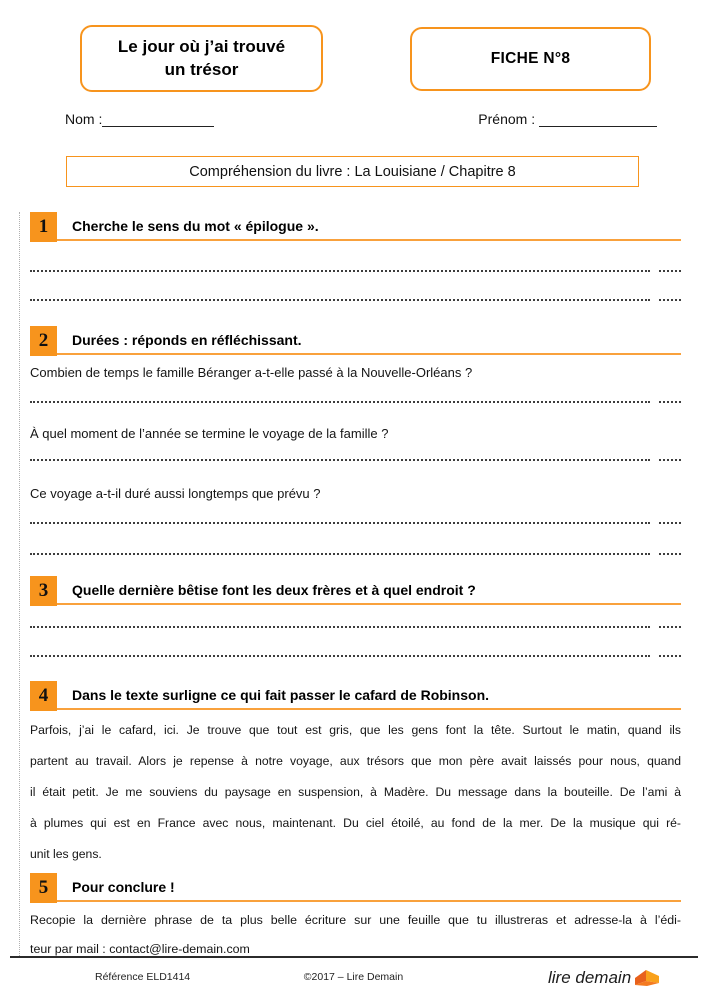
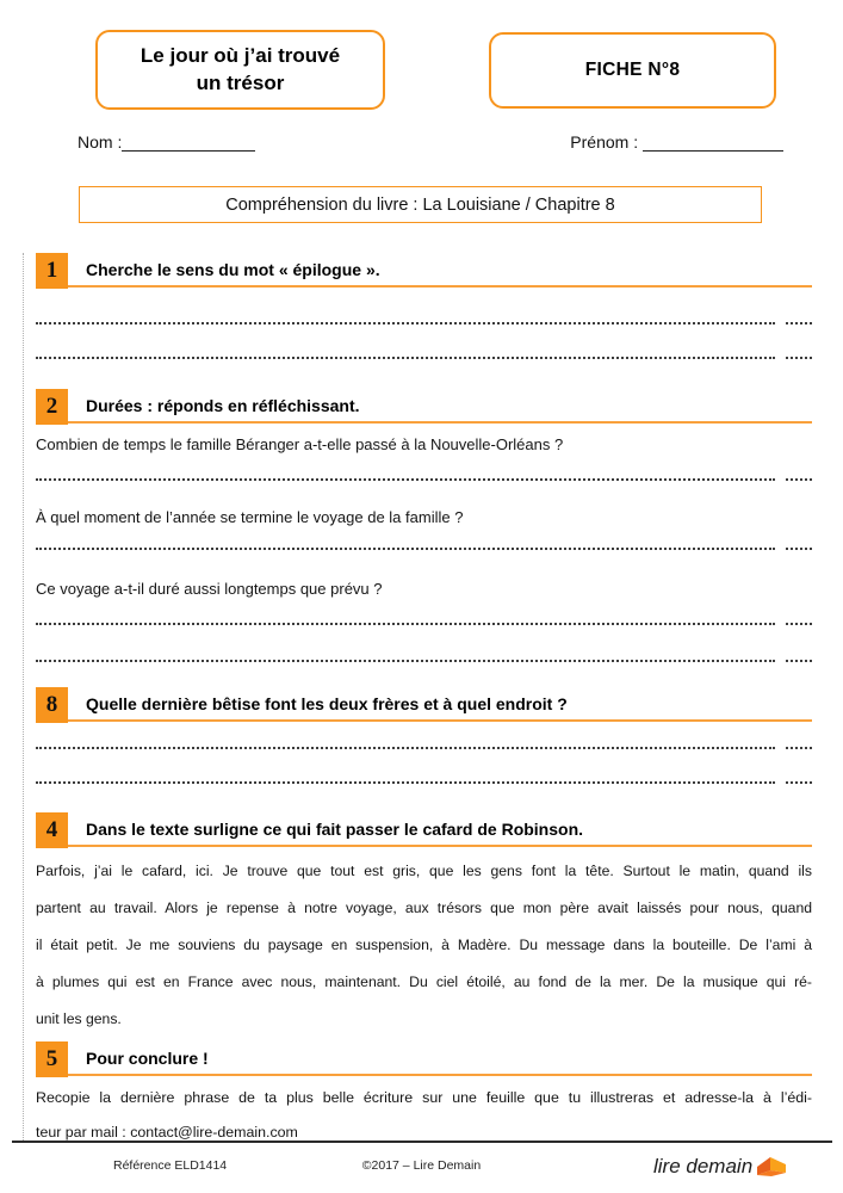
  Le jour où j’ai trouvé
  un trésor
  FICHE N°8
  Nom :
  Prénom :
  Compréhension du livre : La Louisiane / Chapitre 8
  1
  Cherche le sens du mot « épilogue ».
  2
  Durées : réponds en réfléchissant.
  Combien de temps le famille Béranger a-t-elle passé à la Nouvelle-Orléans ?
  À quel moment de l’année se termine le voyage de la famille ?
  Ce voyage a-t-il duré aussi longtemps que prévu ?
- 3
+ 8
  Quelle dernière bêtise font les deux frères et à quel endroit ?
  4
  Dans le texte surligne ce qui fait passer le cafard de Robinson.
  Parfois, j’ai le cafard, ici. Je trouve que tout est gris, que les gens font la tête. Surtout le matin, quand ils
  partent au travail. Alors je repense à notre voyage, aux trésors que mon père avait laissés pour nous, quand
  il était petit. Je me souviens du paysage en suspension, à Madère. Du message dans la bouteille. De l’ami à
  à plumes qui est en France avec nous, maintenant. Du ciel étoilé, au fond de la mer. De la musique qui ré-
  unit les gens.
  5
  Pour conclure !
  Recopie la dernière phrase de ta plus belle écriture sur une feuille que tu illustreras et adresse-la à l’édi-
  teur par mail : contact@lire-demain.com
  Référence ELD1414
  ©2017 – Lire Demain
  lire demain
